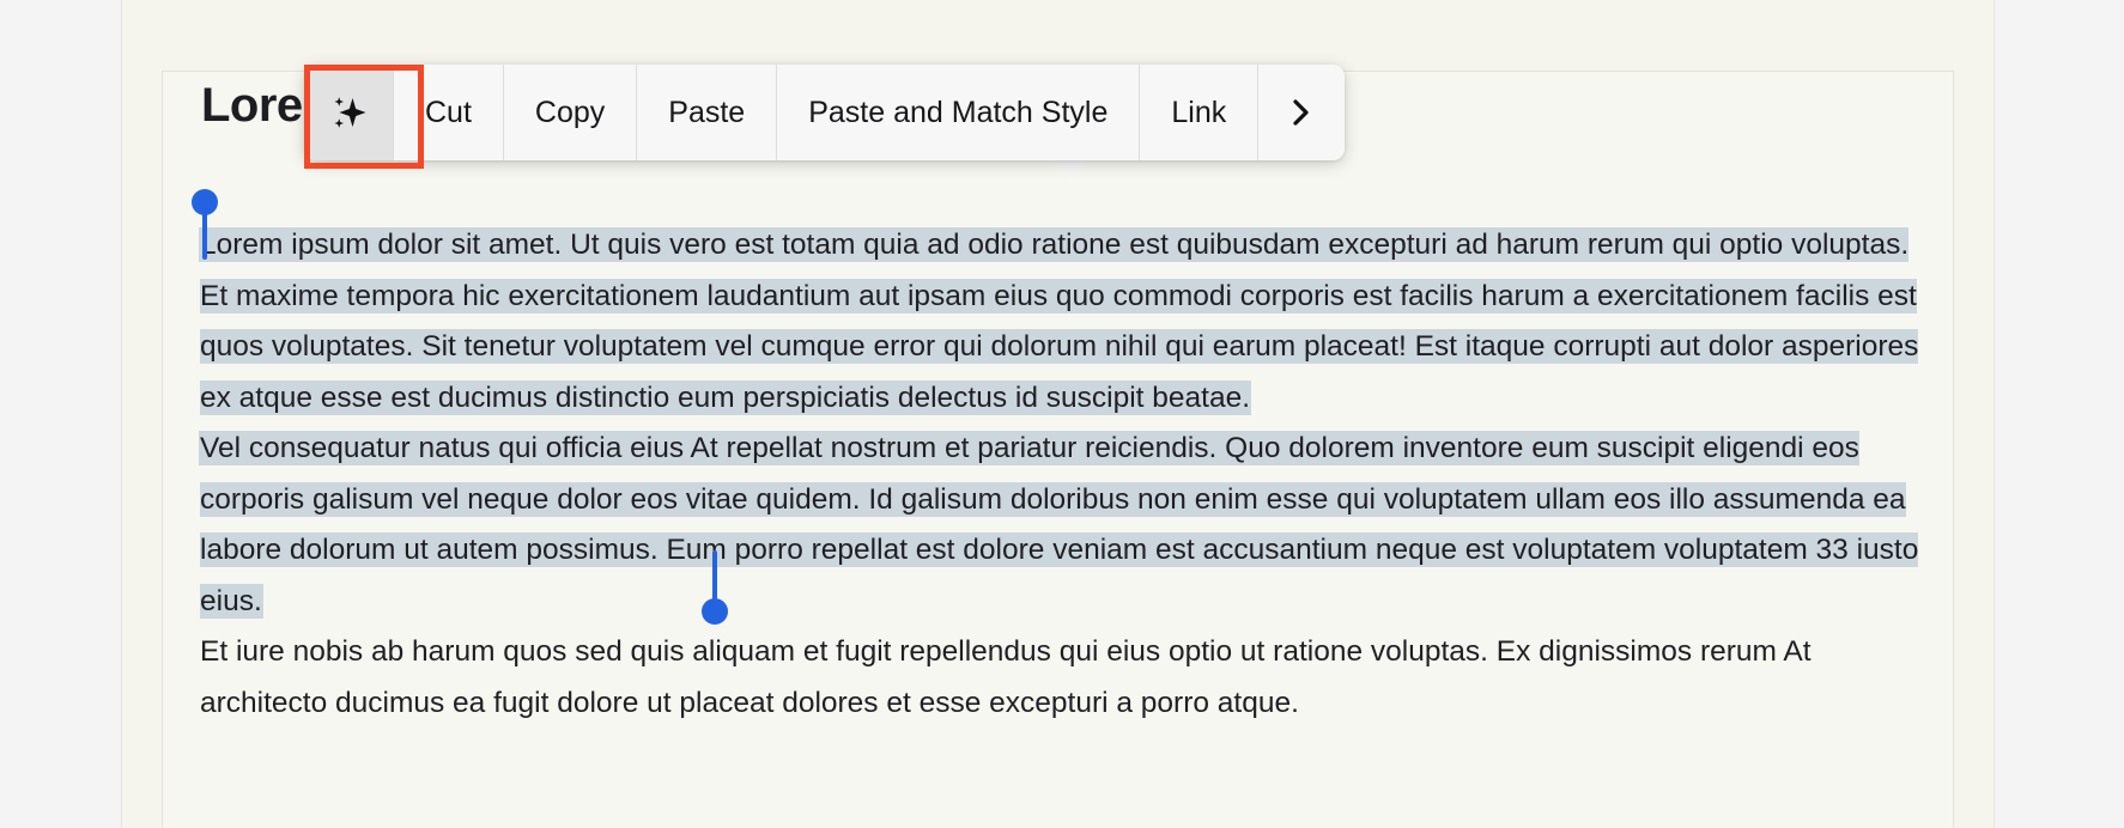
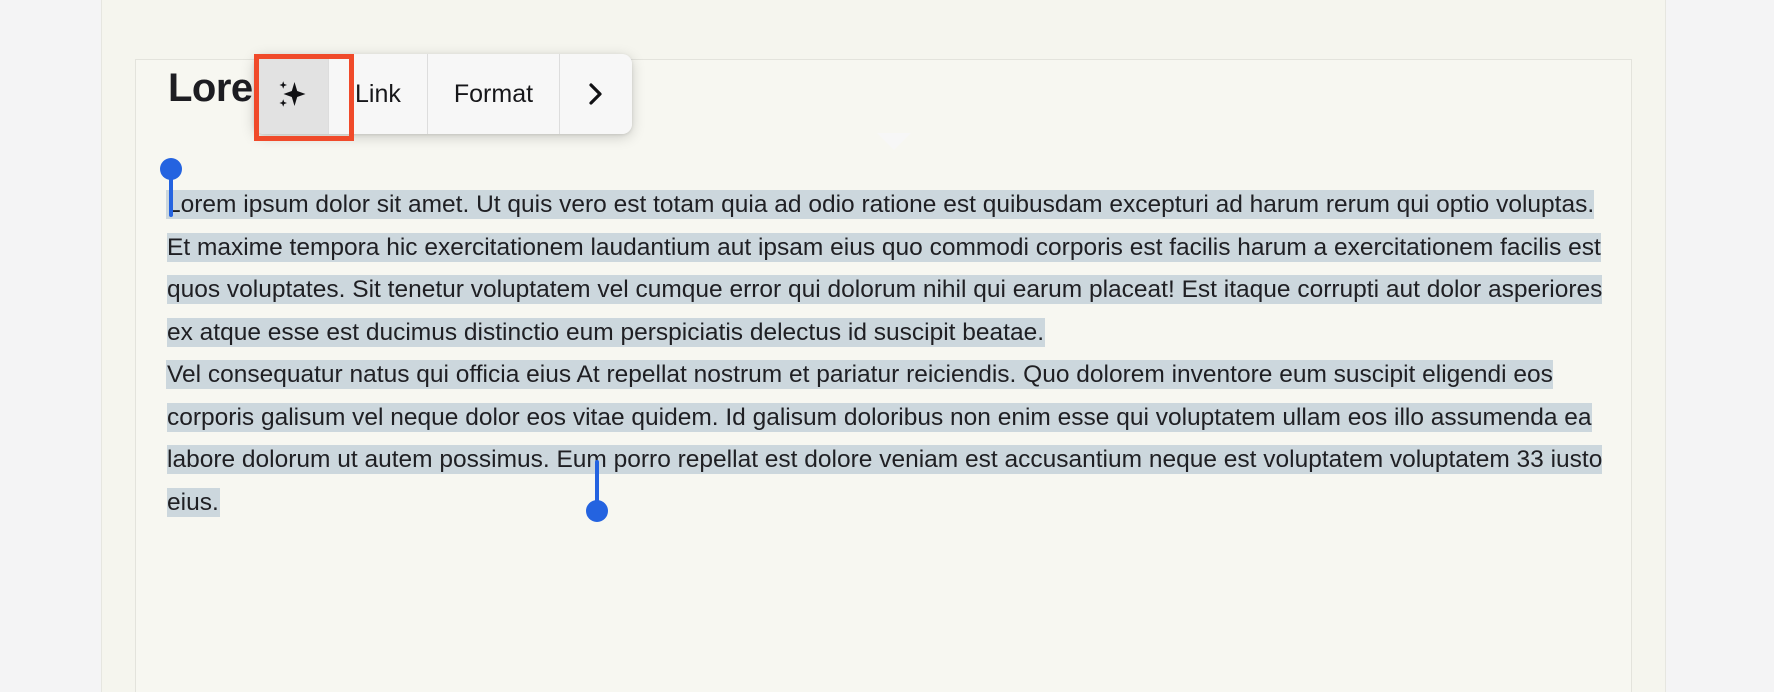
  Lore
  Lorem ipsum dolor sit amet. Ut quis vero est totam quia ad odio ratione est quibusdam excepturi ad harum rerum qui optio voluptas. Et maxime tempora hic exercitationem laudantium aut ipsam eius quo commodi corporis est facilis harum a exercitationem facilis est quos voluptates. Sit tenetur voluptatem vel cumque error qui dolorum nihil qui earum placeat! Est itaque corrupti aut dolor asperiores ex atque esse est ducimus distinctio eum perspiciatis delectus id suscipit beatae.
  Vel consequatur natus qui officia eius At repellat nostrum et pariatur reiciendis. Quo dolorem inventore eum suscipit eligendi eos corporis galisum vel neque dolor eos vitae quidem. Id galisum doloribus non enim esse qui voluptatem ullam eos illo assumenda ea labore dolorum ut autem possimus. Eu porro repellat est dolore veniam est accusantium neque est voluptatem voluptatem 33 iusto eius.
- Et iure nobis ab harum quos sed quis aliquam et fugit repellendus qui eius optio ut ratione voluptas. Ex dignissimos rerum At architecto ducimus ea fugit dolore ut placeat dolores et esse excepturi a porro atque.
- Cut
- Copy
- Paste
- Paste and Match Style
  Link
+ Format
